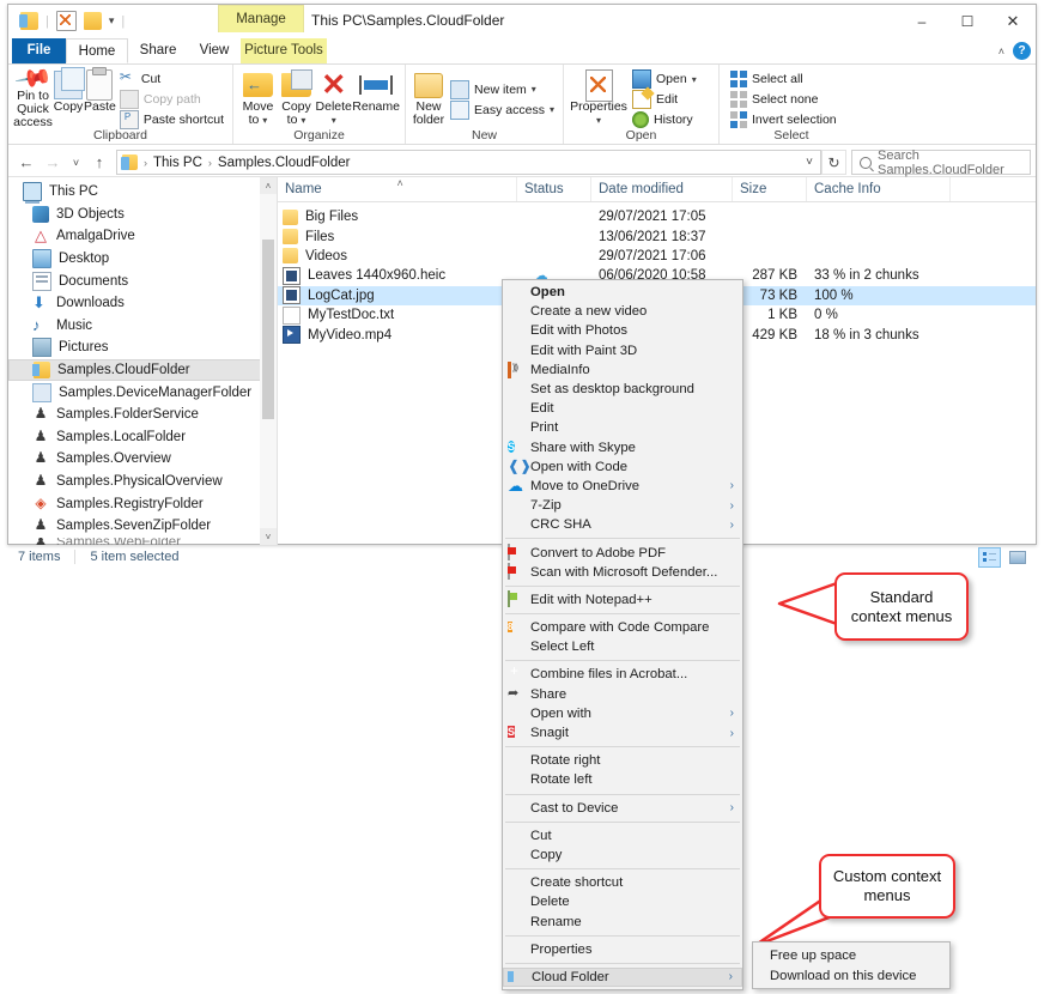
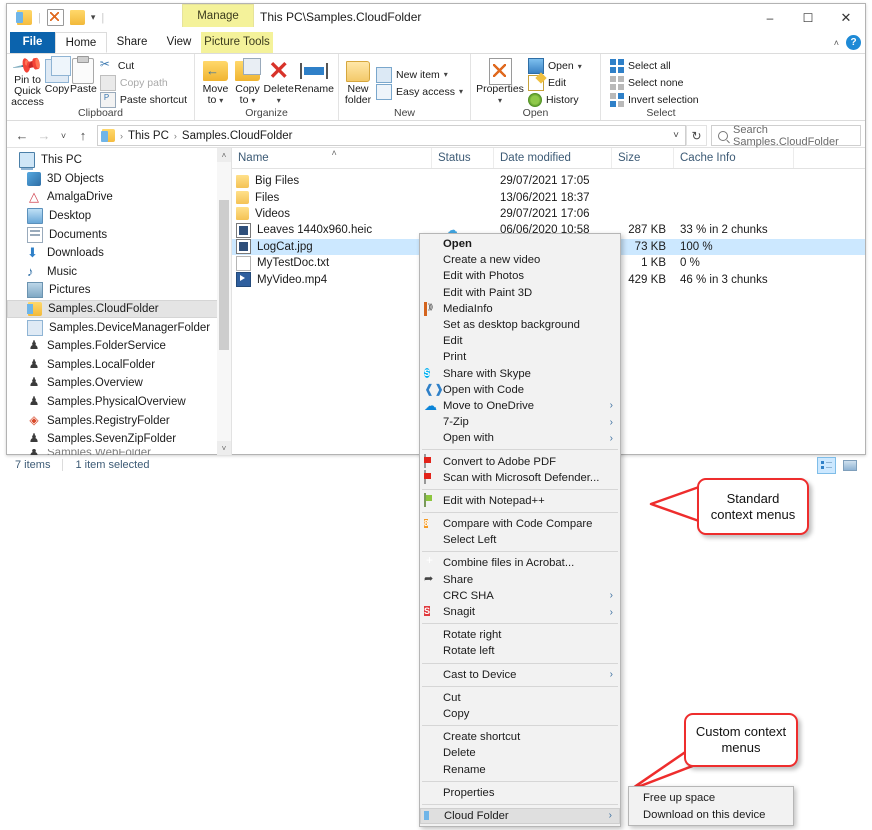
  |
  ▾
  |
  Manage
  This PC\Samples.CloudFolder
  –
  ☐
  ✕
  File
  Home
  Share
  View
  Picture Tools
  ˄
  ?
  Pin to Quick
  access
  Copy
  Paste
  Cut
  Copy path
  Paste shortcut
  Clipboard
  ←
  Move
  to ▾
  Copy
  to ▾
  ✕
  Delete
  ▾
  Rename
  Organize
  New
  folder
  New item
  ▾
  Easy access
  ▾
  New
  Properties
  ▾
  Open
  ▾
  Edit
  History
  Open
  Select all
  Select none
  Invert selection
  Select
  ←
  →
  ˅
  ↑
  ›
  This PC
  ›
  Samples.CloudFolder
  ˅
  ↻
  Search Samples.CloudFolder
  This PC
  3D Objects
  △
  AmalgaDrive
  Desktop
  Documents
  ⬇
  Downloads
  ♪
  Music
  Pictures
  Samples.CloudFolder
  Samples.DeviceManagerFolder
  ♟
  Samples.FolderService
  ♟
  Samples.LocalFolder
  ♟
  Samples.Overview
  ♟
  Samples.PhysicalOverview
  ◈
  Samples.RegistryFolder
  ♟
  Samples.SevenZipFolder
  ♟
  Samples.WebFolder
  ˄
  ˅
  ˄
  Name
  Status
  Date modified
  Size
  Cache Info
  Big Files
  29/07/2021 17:05
  Files
  13/06/2021 18:37
  Videos
  29/07/2021 17:06
  Leaves 1440x960.heic
  ☁
  06/06/2020 10:58
  287 KB
  33 % in 2 chunks
  LogCat.jpg
  73 KB
  100 %
  MyTestDoc.txt
  1 KB
  0 %
  MyVideo.mp4
  429 KB
- 18 % in 3 chunks
+ 46 % in 3 chunks
  7 items
- 5 item selected
+ 1 item selected
  Open
  Create a new video
  Edit with Photos
  Edit with Paint 3D
  MediaInfo
  Set as desktop background
  Edit
  Print
  S
  Share with Skype
  ❰❱
  Open with Code
  ☁
  Move to OneDrive
  ›
  7-Zip
  ›
- CRC SHA
+ Open with
  ›
  Convert to Adobe PDF
  Scan with Microsoft Defender...
  Edit with Notepad++
  8
  Compare with Code Compare
  Select Left
  Combine files in Acrobat...
  ➦
  Share
- Open with
+ CRC SHA
  ›
  S
  Snagit
  ›
  Rotate right
  Rotate left
  Cast to Device
  ›
  Cut
  Copy
  Create shortcut
  Delete
  Rename
  Properties
  Cloud Folder
  ›
  Free up space
  Download on this device
  Standard
  context menus
  Custom context
  menus
